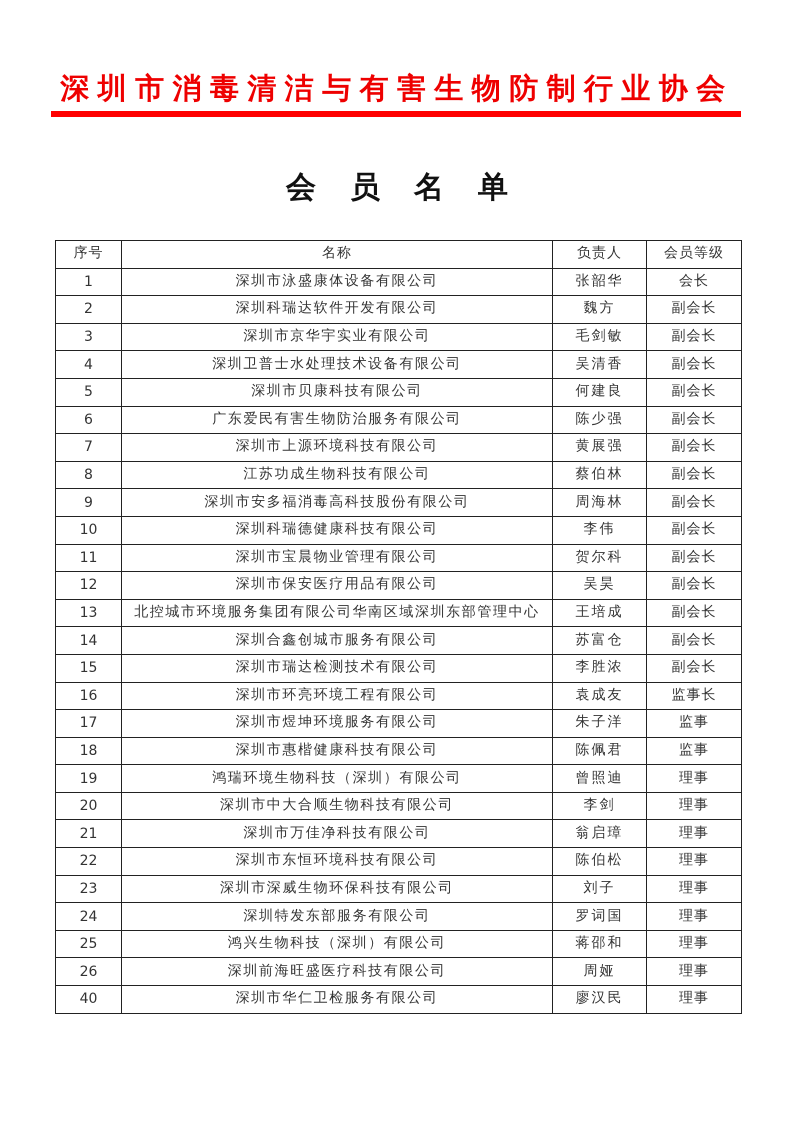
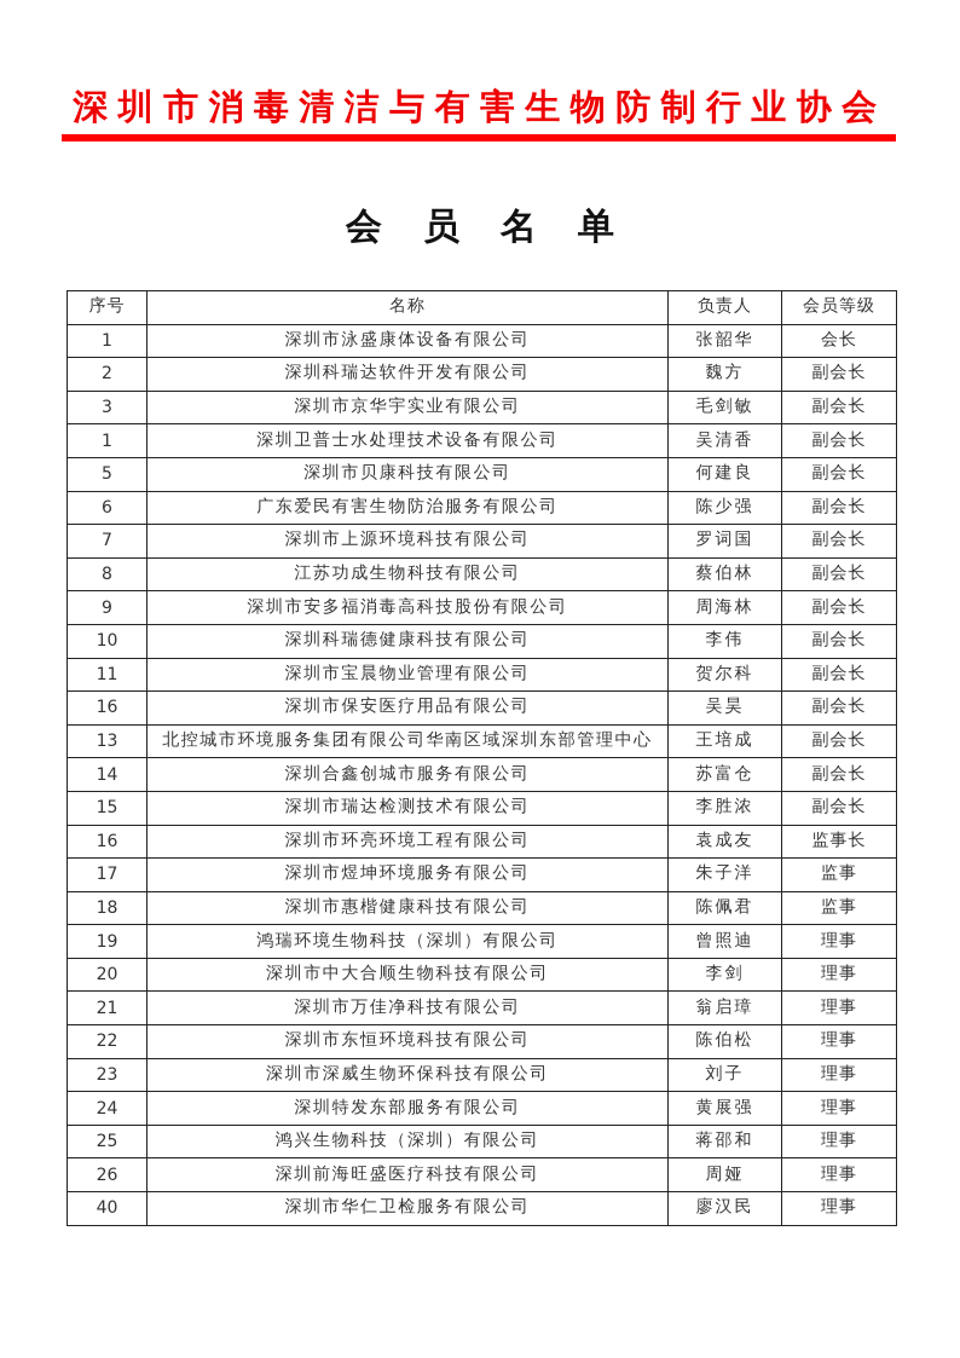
  深圳市消毒清洁与有害生物防制行业协会
  会员名单
  序号	名称	负责人	会员等级
  1	深圳市泳盛康体设备有限公司	张韶华	会长
  2	深圳科瑞达软件开发有限公司	魏方	副会长
  3	深圳市京华宇实业有限公司	毛剑敏	副会长
- 4	深圳卫普士水处理技术设备有限公司	吴清香	副会长
+ 1	深圳卫普士水处理技术设备有限公司	吴清香	副会长
  5	深圳市贝康科技有限公司	何建良	副会长
  6	广东爱民有害生物防治服务有限公司	陈少强	副会长
- 7	深圳市上源环境科技有限公司	黄展强	副会长
+ 7	深圳市上源环境科技有限公司	罗词国	副会长
  8	江苏功成生物科技有限公司	蔡伯林	副会长
  9	深圳市安多福消毒高科技股份有限公司	周海林	副会长
  10	深圳科瑞德健康科技有限公司	李伟	副会长
  11	深圳市宝晨物业管理有限公司	贺尔科	副会长
- 12	深圳市保安医疗用品有限公司	吴昊	副会长
+ 16	深圳市保安医疗用品有限公司	吴昊	副会长
  13	北控城市环境服务集团有限公司华南区域深圳东部管理中心	王培成	副会长
  14	深圳合鑫创城市服务有限公司	苏富仓	副会长
  15	深圳市瑞达检测技术有限公司	李胜浓	副会长
  16	深圳市环亮环境工程有限公司	袁成友	监事长
  17	深圳市煜坤环境服务有限公司	朱子洋	监事
  18	深圳市惠楷健康科技有限公司	陈佩君	监事
  19	鸿瑞环境生物科技（深圳）有限公司	曾照迪	理事
  20	深圳市中大合顺生物科技有限公司	李剑	理事
  21	深圳市万佳净科技有限公司	翁启璋	理事
  22	深圳市东恒环境科技有限公司	陈伯松	理事
  23	深圳市深威生物环保科技有限公司	刘子	理事
- 24	深圳特发东部服务有限公司	罗词国	理事
+ 24	深圳特发东部服务有限公司	黄展强	理事
  25	鸿兴生物科技（深圳）有限公司	蒋邵和	理事
  26	深圳前海旺盛医疗科技有限公司	周娅	理事
  40	深圳市华仁卫检服务有限公司	廖汉民	理事
